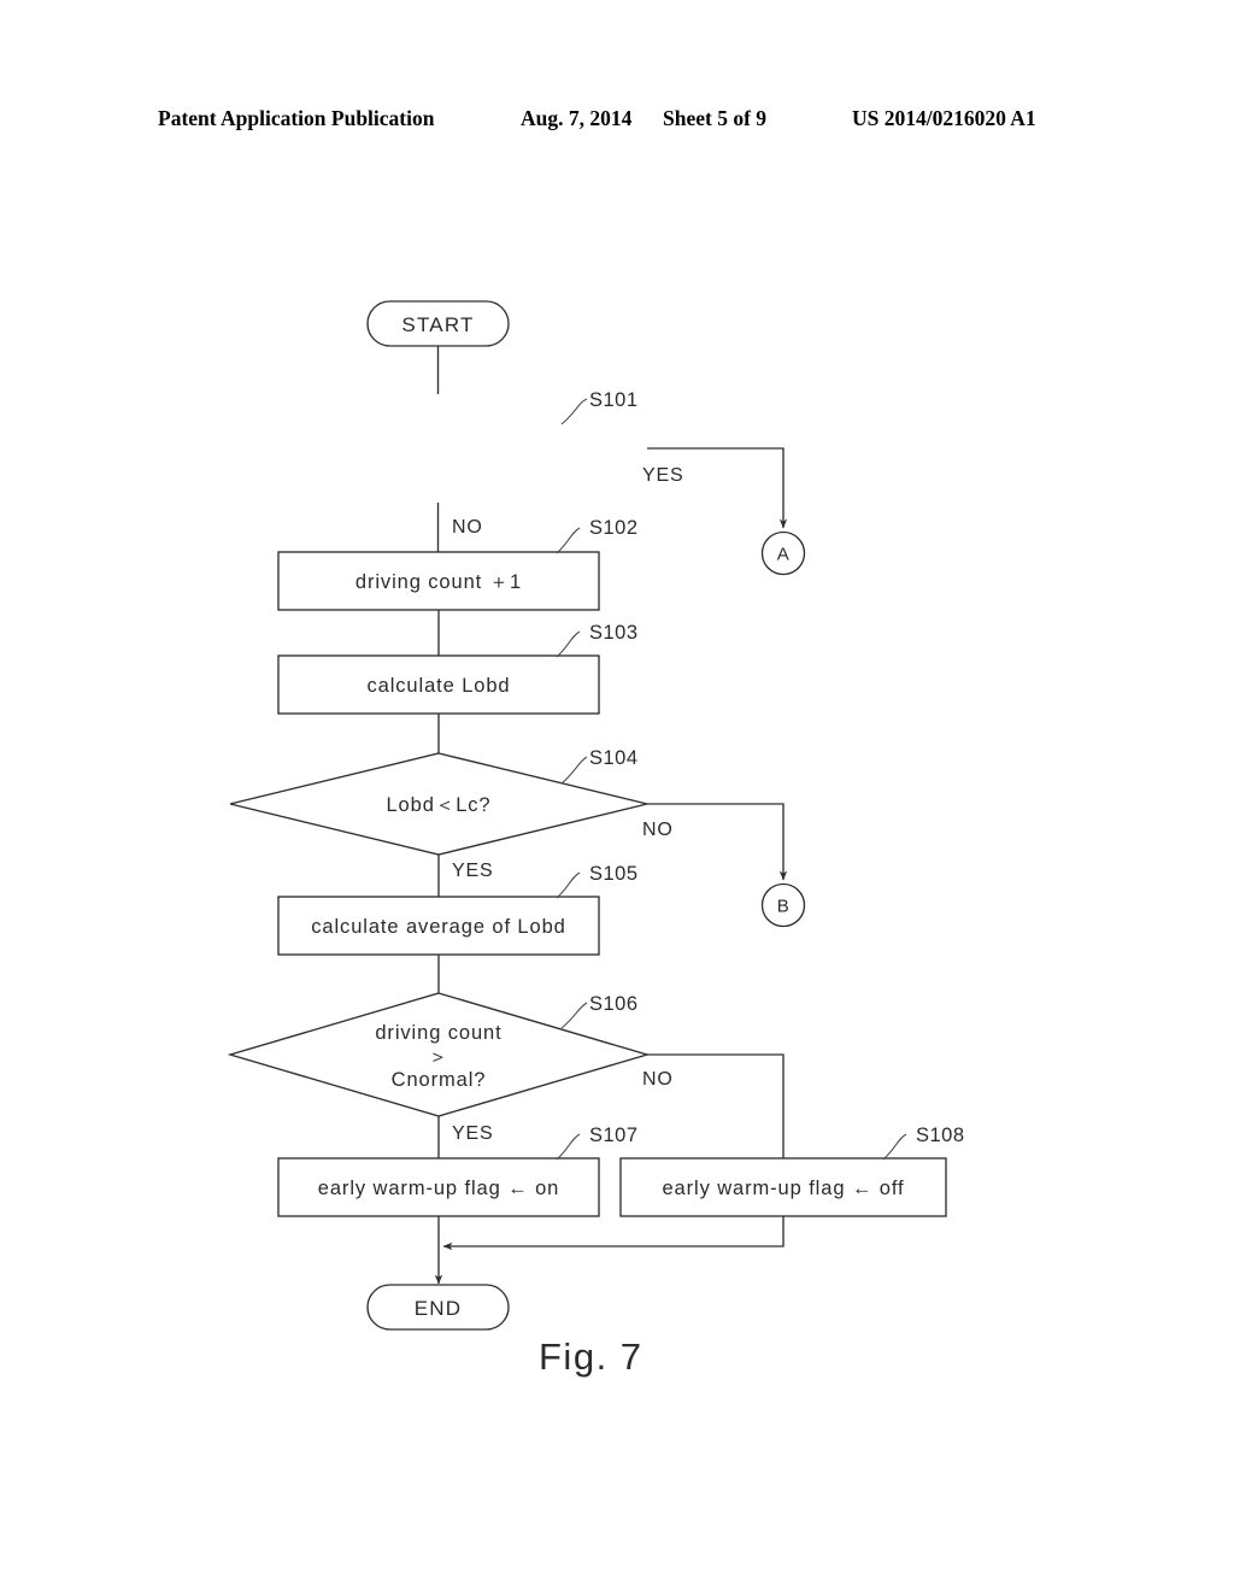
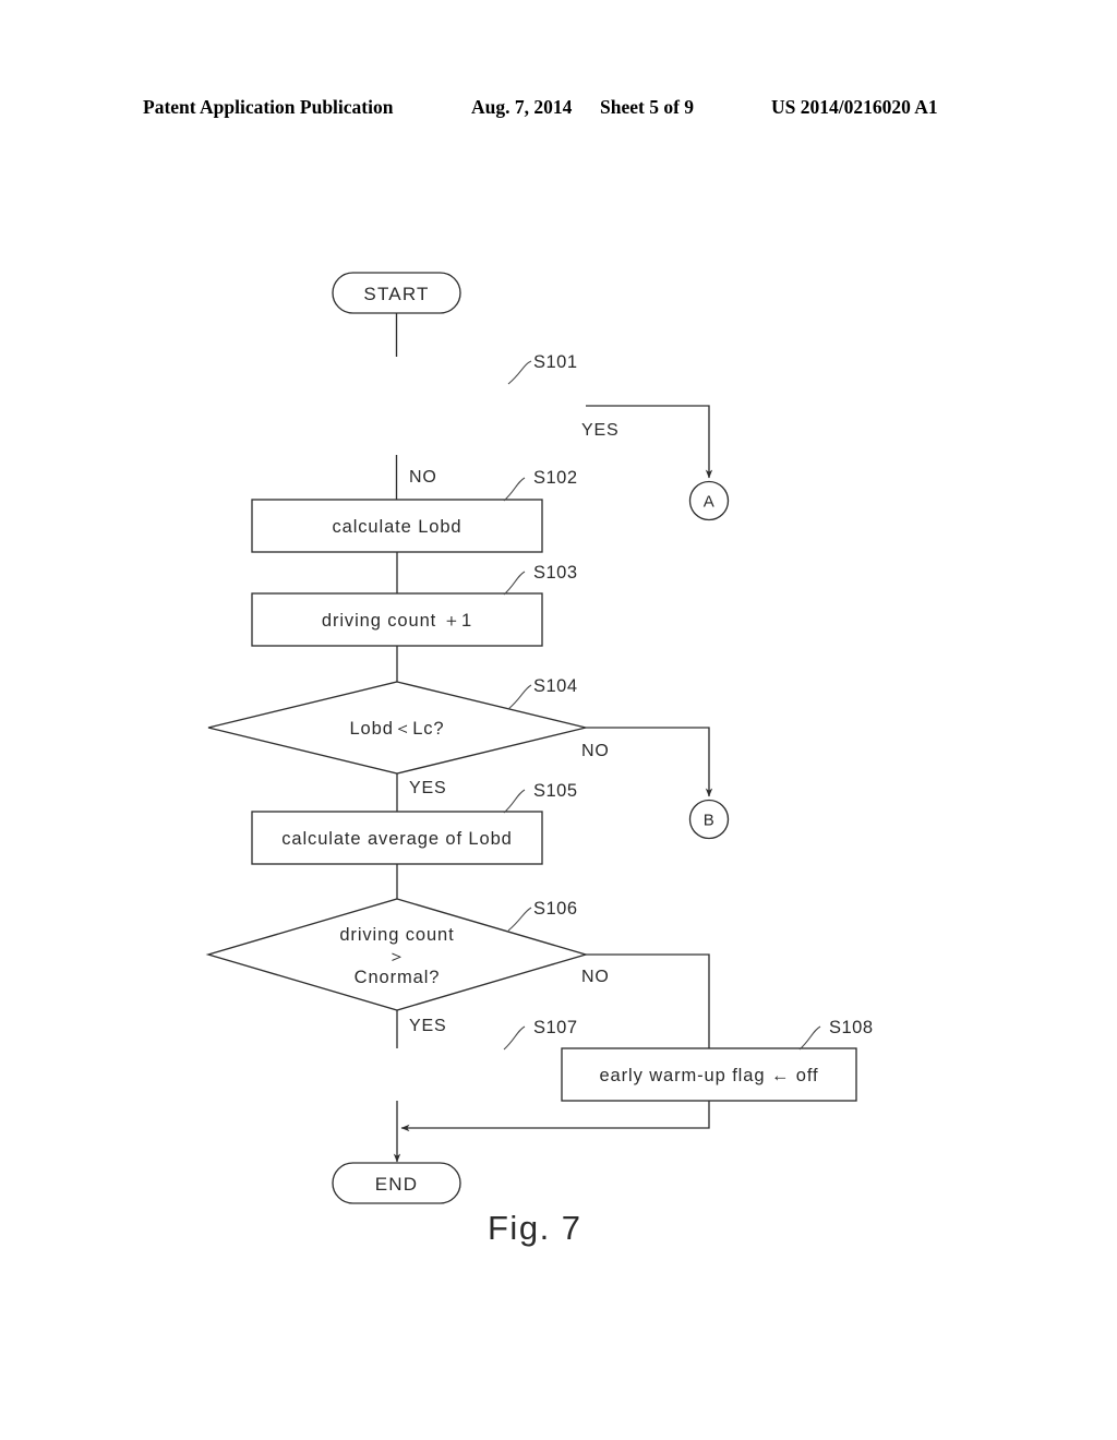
  Patent Application Publication
  Aug. 7, 2014
  Sheet 5 of 9
  US 2014/0216020 A1
  START
  S101
  YES
  A
  NO
- driving count ＋1
+ calculate Lobd
  S102
- calculate Lobd
+ driving count ＋1
  S103
  Lobd＜Lc?
  S104
  NO
  B
  YES
  calculate average of Lobd
  S105
  driving count
  ＞
  Cnormal?
  S106
  NO
  YES
- early warm-up flag ← on
  S107
  early warm-up flag ← off
  S108
  END
  Fig. 7
